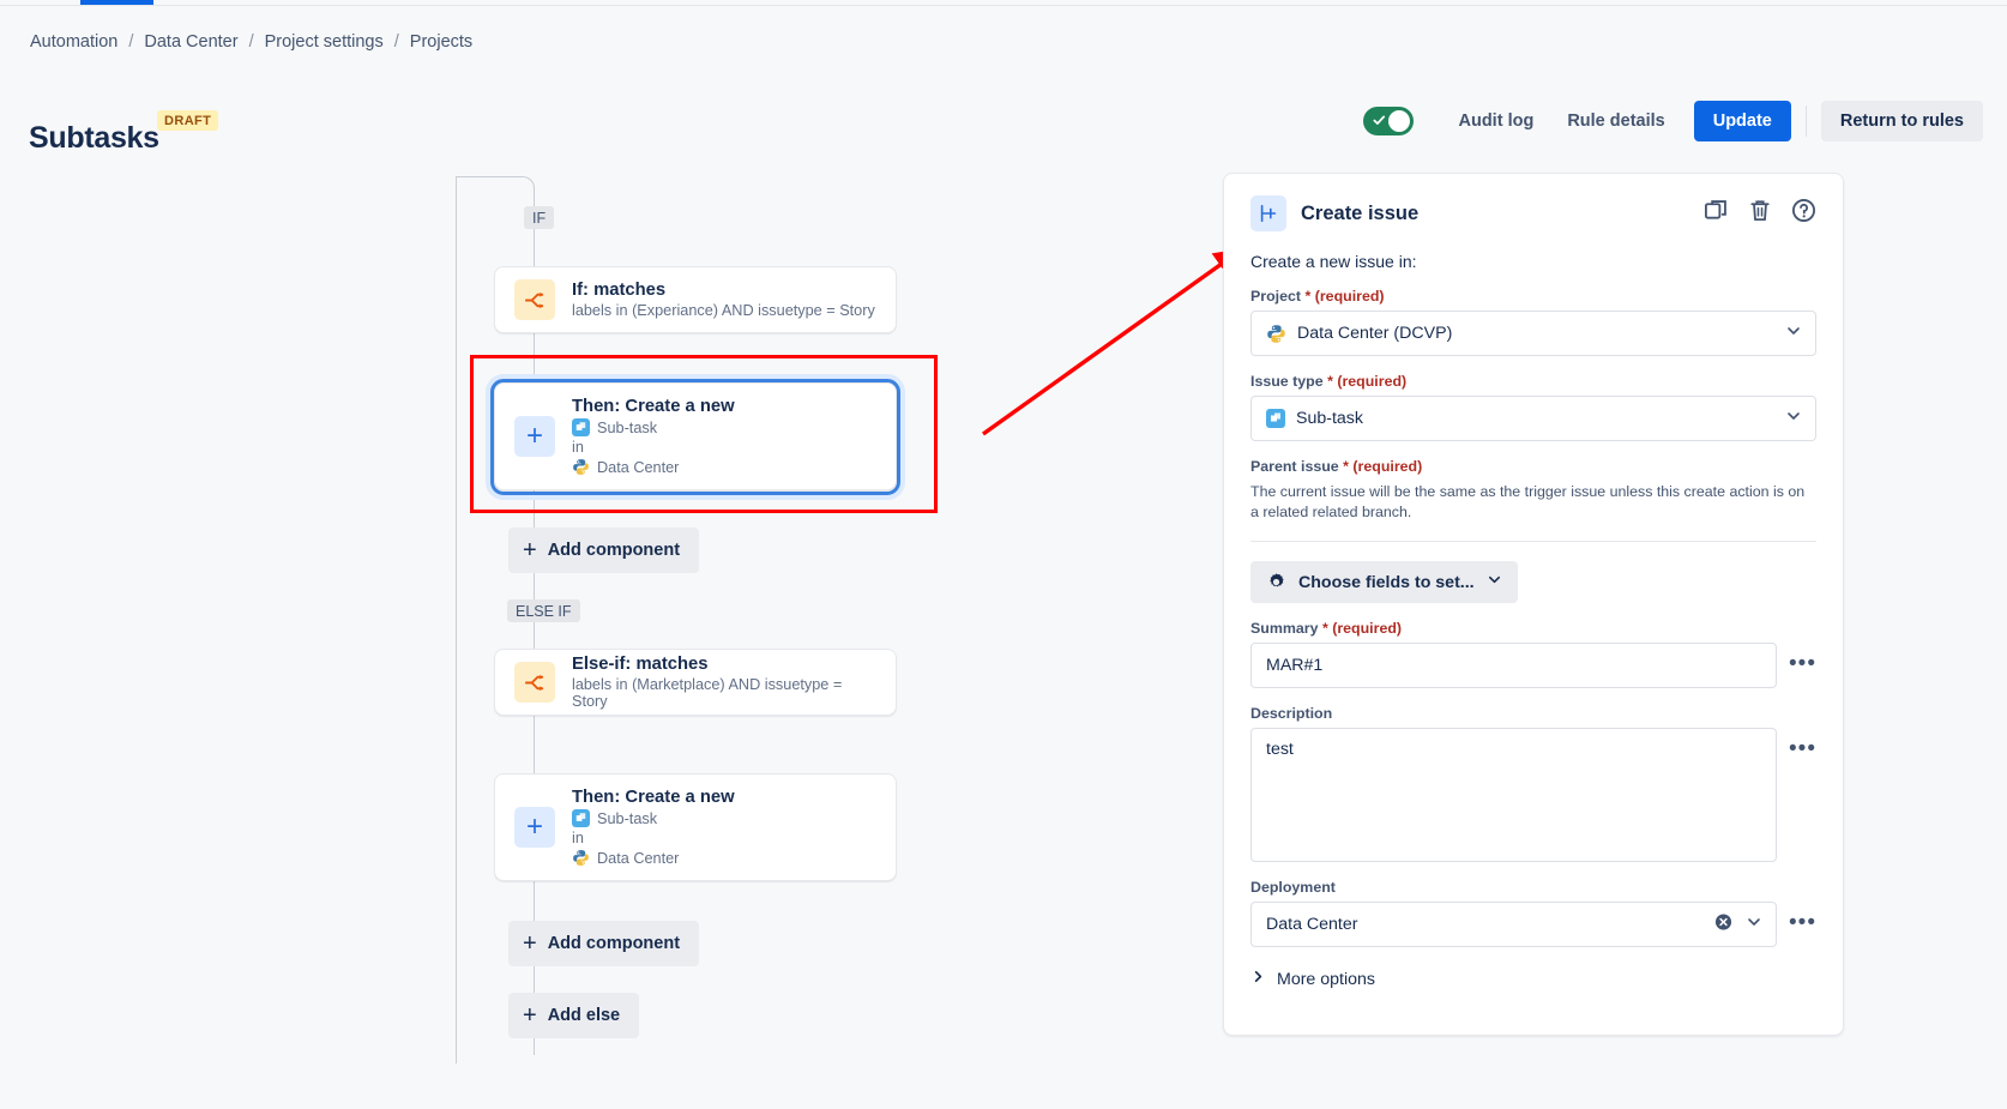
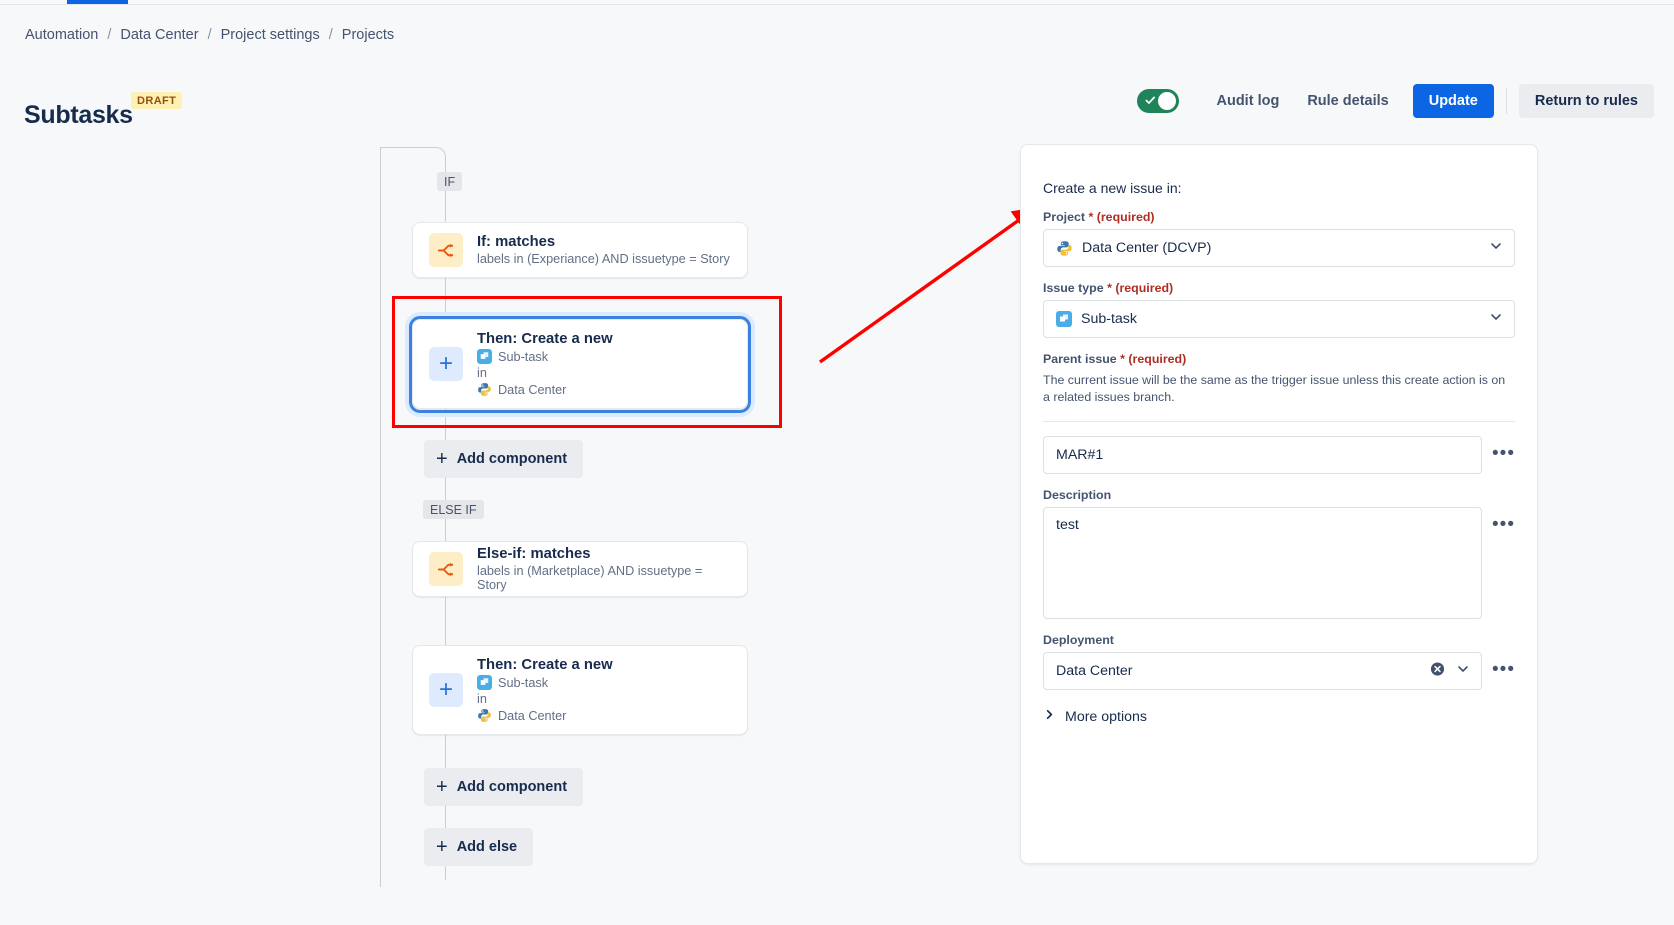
  Automation
  /
  Data Center
  /
  Project settings
  /
  Projects
  Subtasks
  DRAFT
  Audit log
  Rule details
  Update
  Return to rules
  IF
  ELSE IF
  If: matches
  labels in (Experiance) AND issuetype = Story
  +
  Then: Create a new
  Sub-task
  in
  Data Center
  +
  Add component
  Else-if: matches
  labels in (Marketplace) AND issuetype = Story
  +
  Then: Create a new
  Sub-task
  in
  Data Center
  +
  Add component
  +
  Add else
- Create issue
  Create a new issue in:
  Project * (required)
  Data Center (DCVP)
  Issue type * (required)
  Sub-task
  Parent issue * (required)
- The current issue will be the same as the trigger issue unless this create action is on a related related branch.
+ The current issue will be the same as the trigger issue unless this create action is on a related issues branch.
- Choose fields to set...
- Summary * (required)
  MAR#1
  •••
  Description
  test
  •••
  Deployment
  Data Center
  •••
  More options
